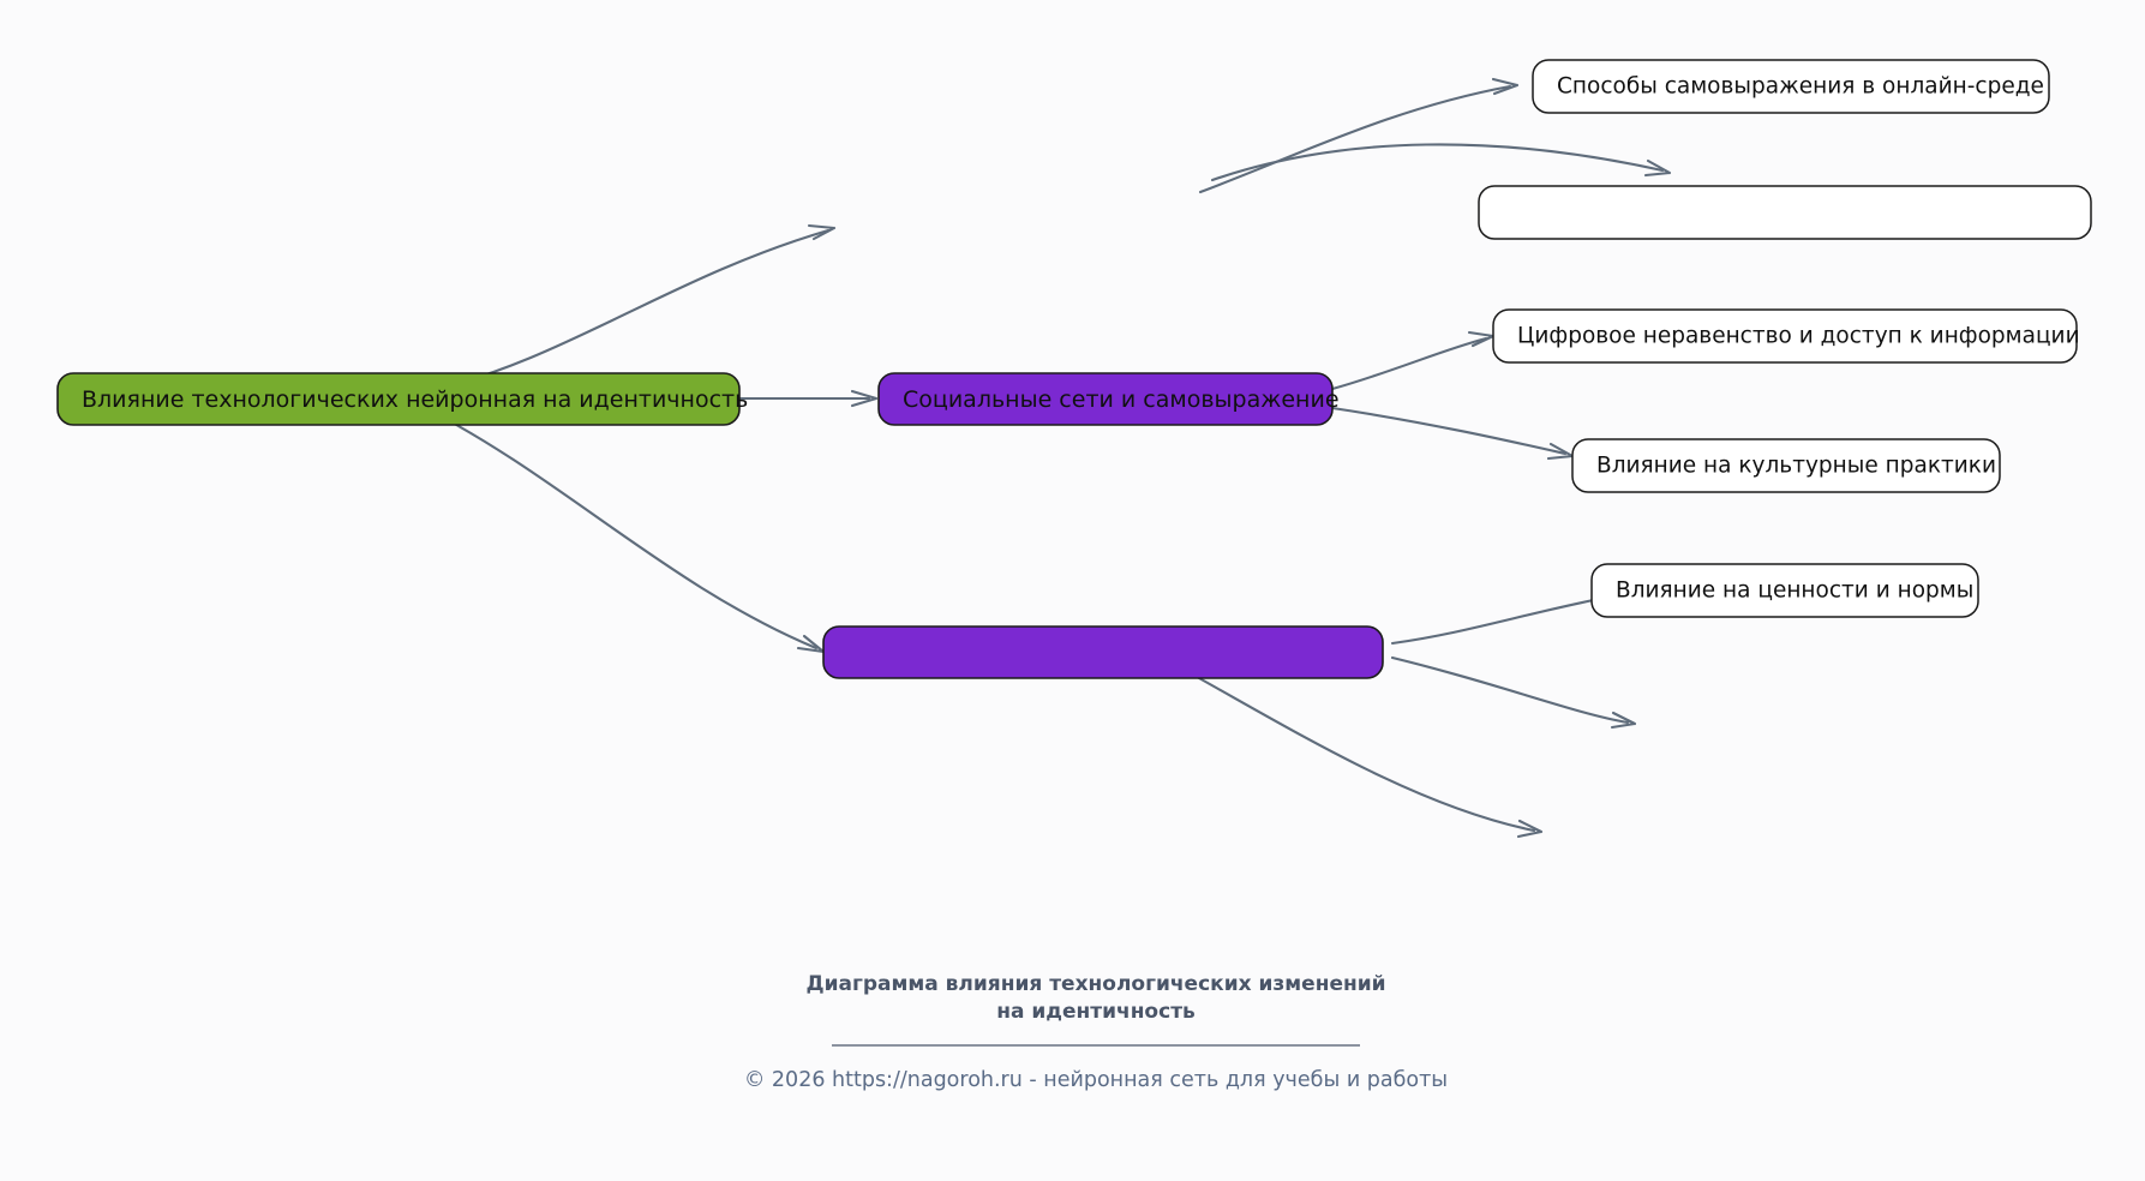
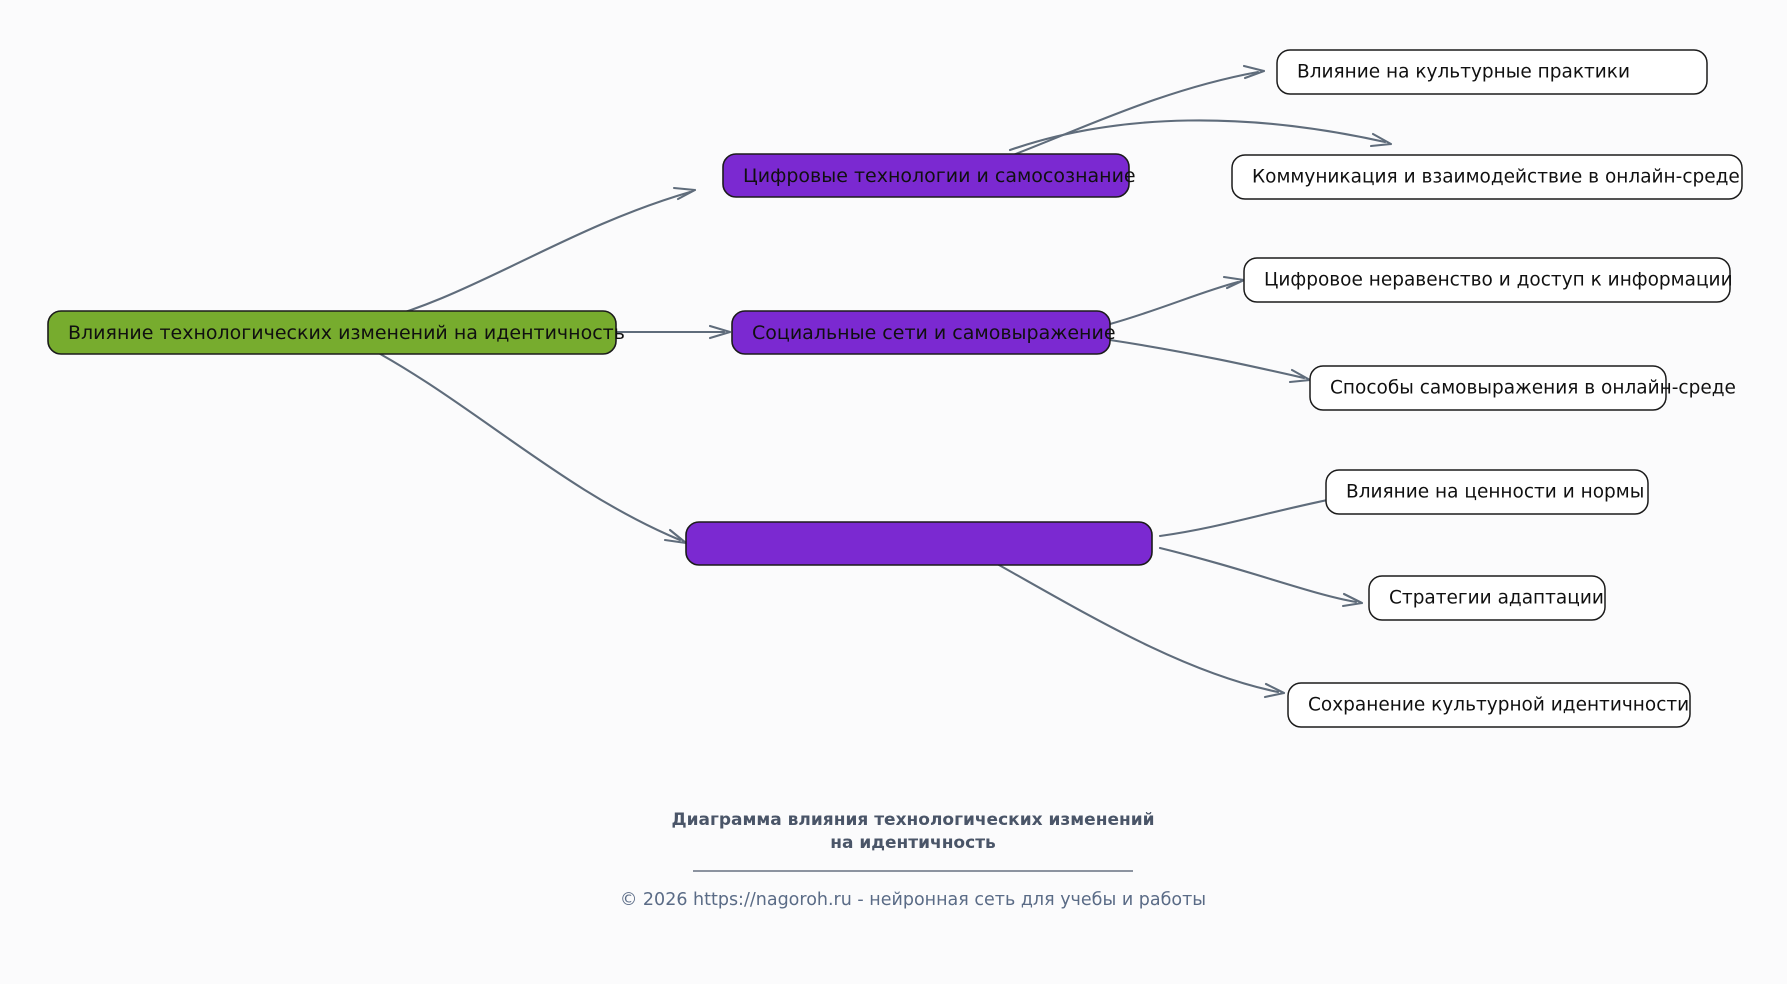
- Влияние технологических нейронная на идентичность
+ Влияние технологических изменений на идентичность
+ Цифровые технологии и самосознание
- Способы самовыражения в онлайн-среде
+ Влияние на культурные практики
+ Коммуникация и взаимодействие в онлайн-среде
  Социальные сети и самовыражение
  Цифровое неравенство и доступ к информации
- Влияние на культурные практики
+ Способы самовыражения в онлайн-среде
  Влияние на ценности и нормы
+ Стратегии адаптации
+ Сохранение культурной идентичности
  Диаграмма влияния технологических изменений
  на идентичность
  © 2026 https://nagoroh.ru - нейронная сеть для учебы и работы
